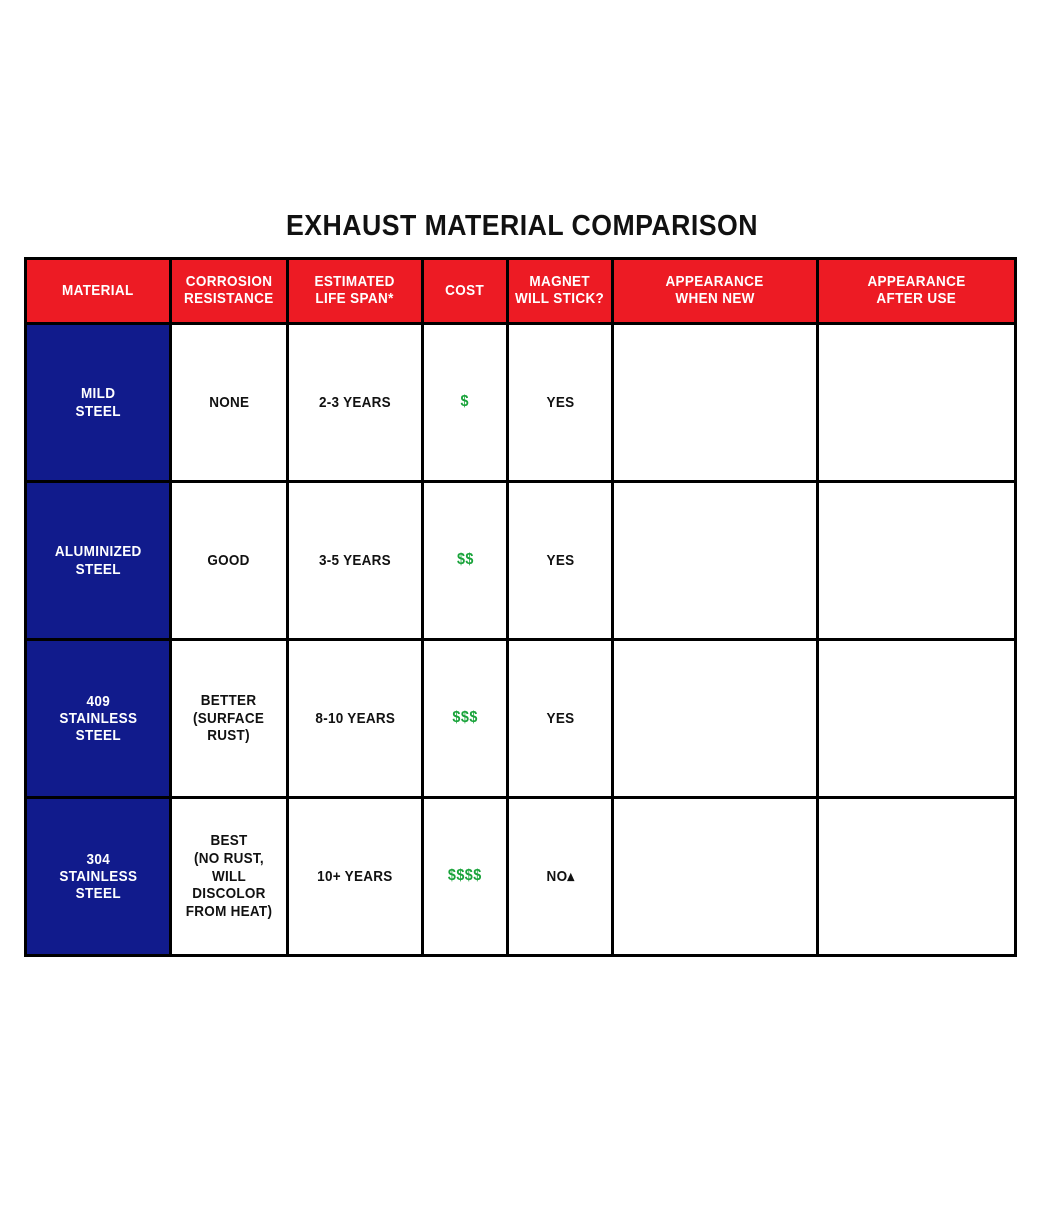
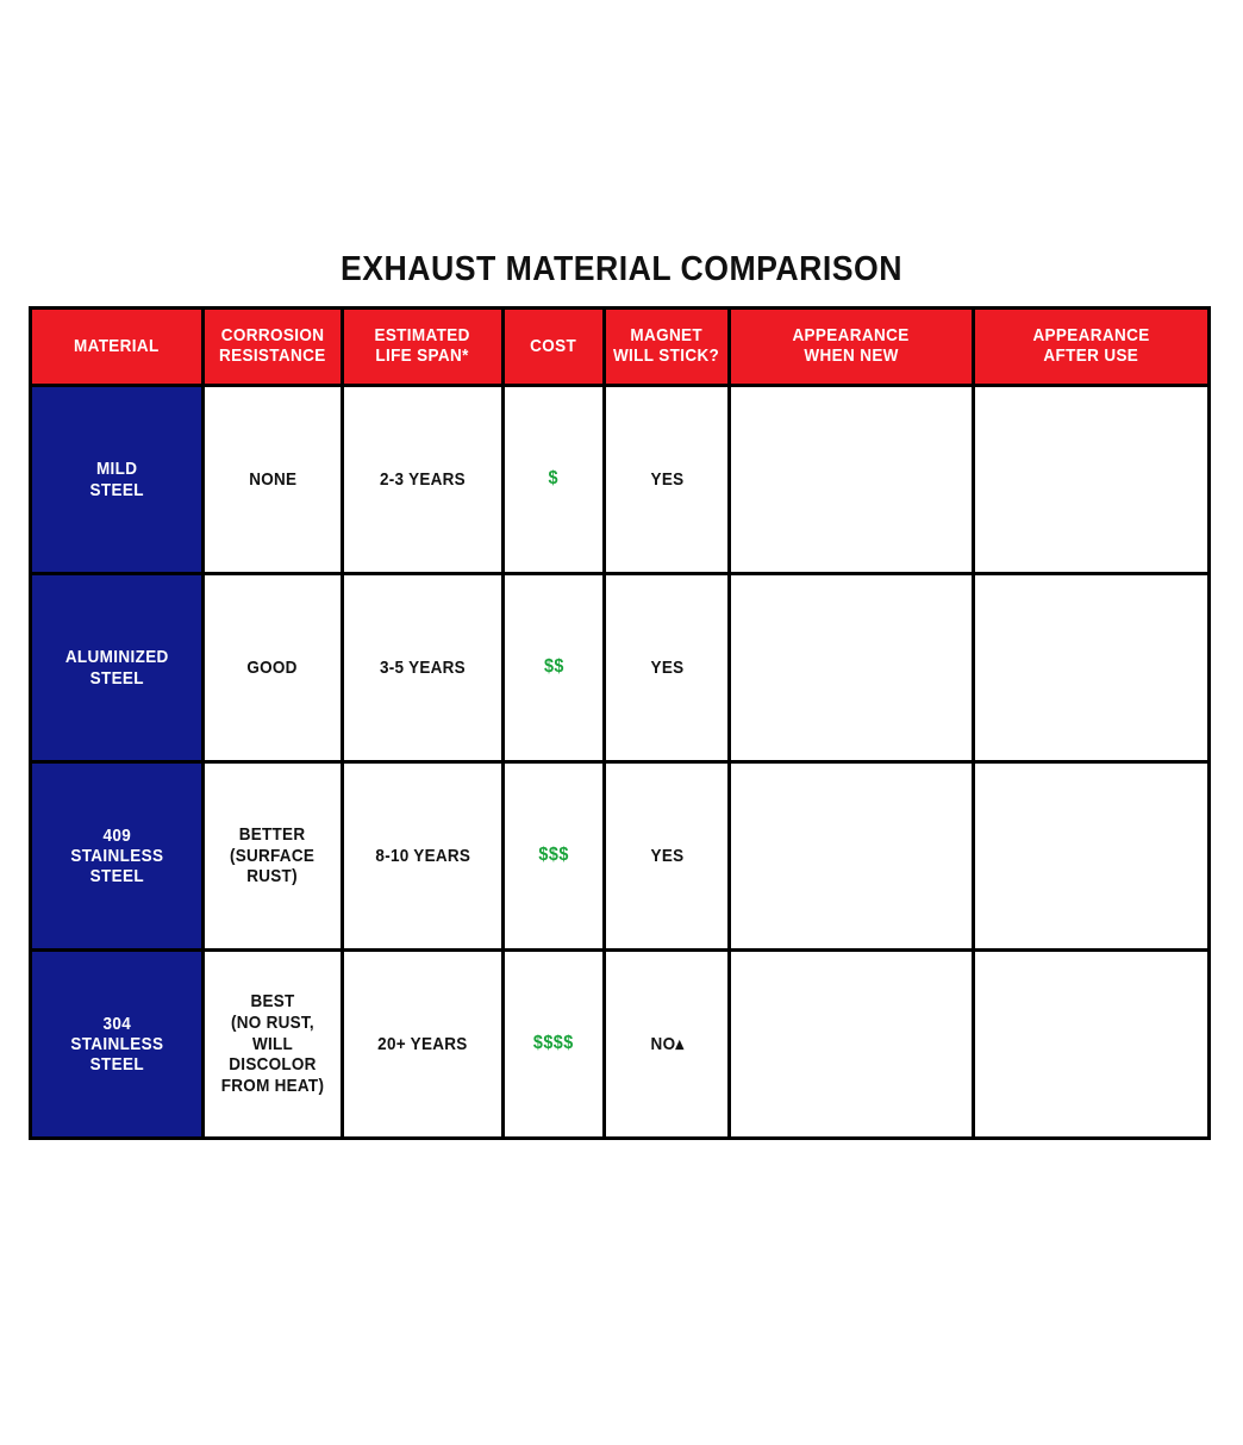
  EXHAUST MATERIAL COMPARISON
  MATERIAL	CORROSION RESISTANCE	ESTIMATED LIFE SPAN*	COST	MAGNET WILL STICK?	APPEARANCE WHEN NEW	APPEARANCE AFTER USE
  MILDSTEEL	NONE	2-3 YEARS	$	YES
  ALUMINIZEDSTEEL	GOOD	3-5 YEARS	$$	YES
  409STAINLESSSTEEL	BETTER(SURFACERUST)	8-10 YEARS	$$$	YES
- 304STAINLESSSTEEL	BEST(NO RUST,WILL DISCOLORFROM HEAT)	10+ YEARS	$$$$	NO▴
+ 304STAINLESSSTEEL	BEST(NO RUST,WILL DISCOLORFROM HEAT)	20+ YEARS	$$$$	NO▴
